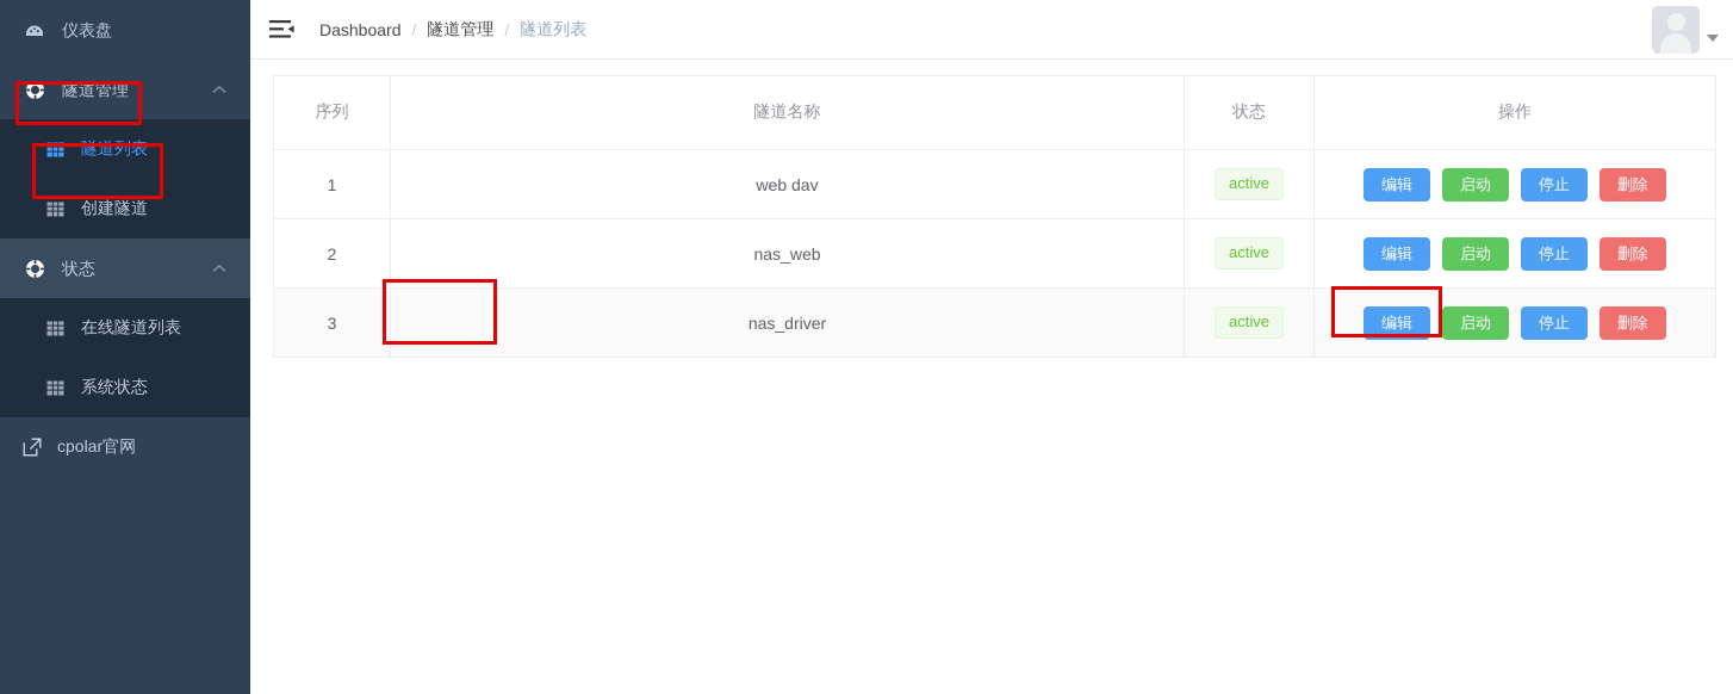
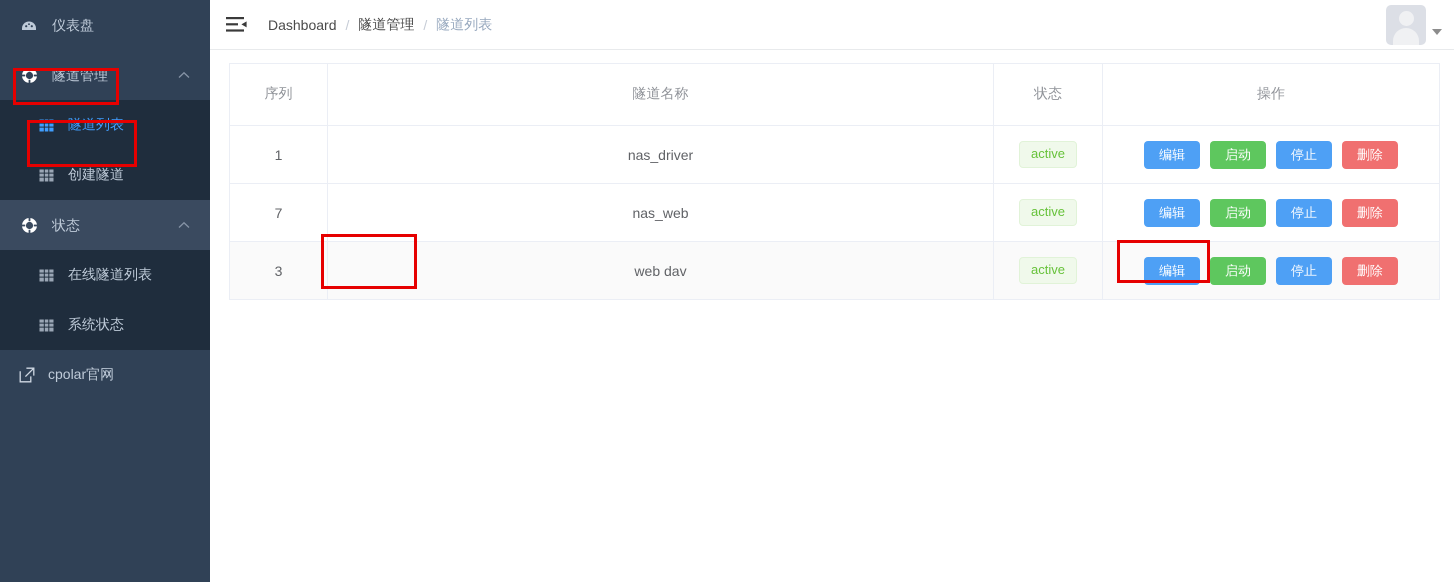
  仪表盘
  隧道管理
  隧道列表
  创建隧道
  状态
  在线隧道列表
  系统状态
  cpolar官网
  Dashboard
  /
  隧道管理
  /
  隧道列表
  序列	隧道名称	状态	操作
- 1	web dav	active	编辑 启动 停止 删除
+ 1	nas_driver	active	编辑 启动 停止 删除
- 2	nas_web	active	编辑 启动 停止 删除
+ 7	nas_web	active	编辑 启动 停止 删除
- 3	nas_driver	active	编辑 启动 停止 删除
+ 3	web dav	active	编辑 启动 停止 删除
